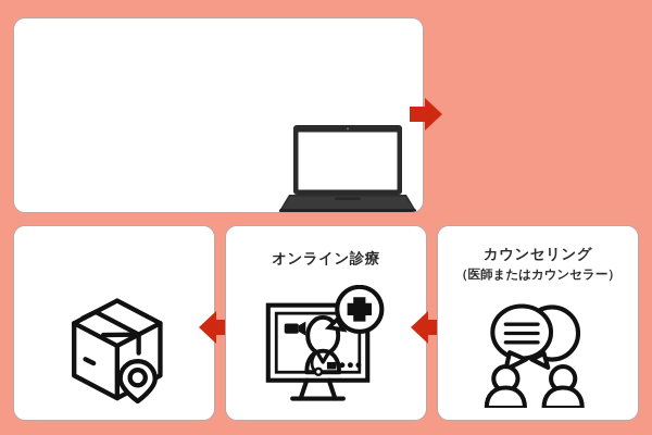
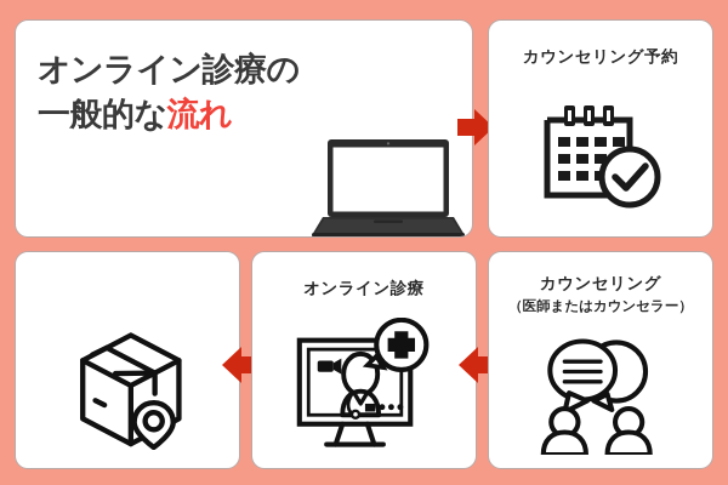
+ オンライン診療の
+ 一般的な流れ
+ カウンセリング予約
  オンライン診療
  カウンセリング
  （医師またはカウンセラー）
